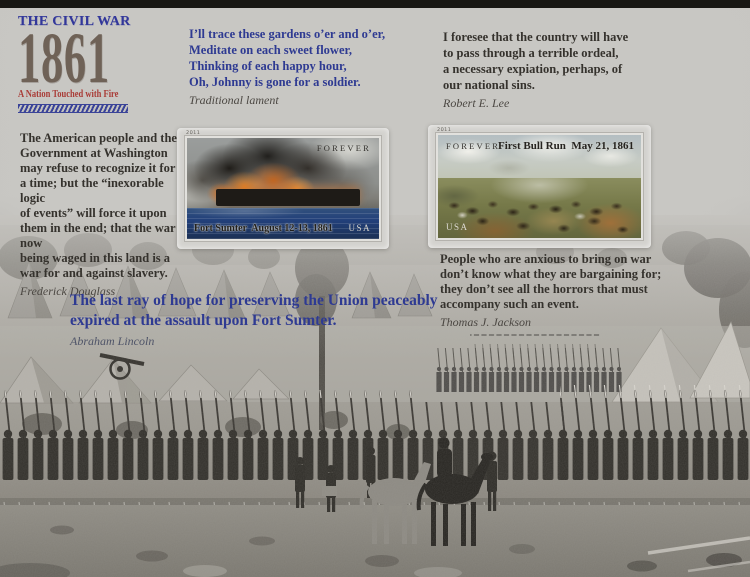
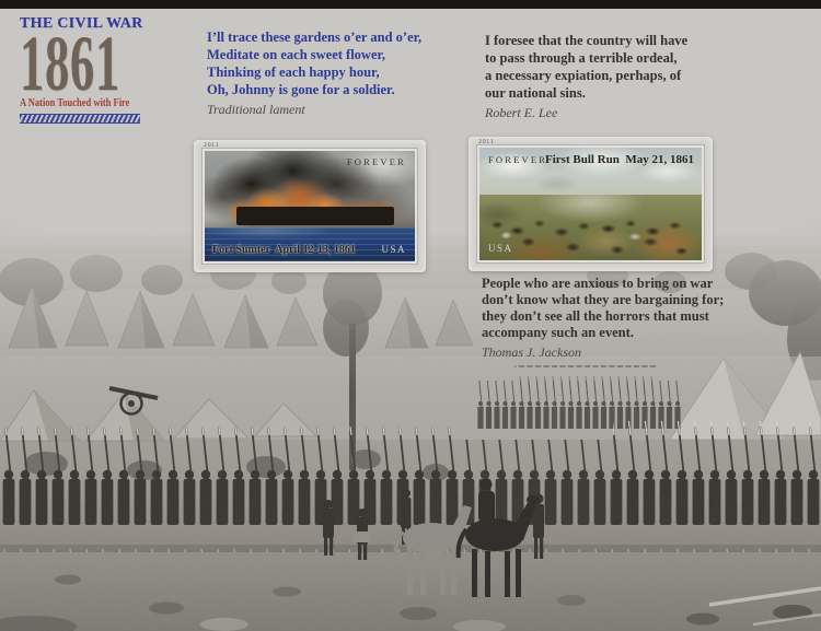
  THE CIVIL WAR
  1861
  A Nation Touched with Fire
  I’ll trace these gardens o’er and o’er,
  Meditate on each sweet flower,
  Thinking of each happy hour,
  Oh, Johnny is gone for a soldier.
  Traditional lament
  I foresee that the country will have
  to pass through a terrible ordeal,
  a necessary expiation, perhaps, of
  our national sins.
  Robert E. Lee
- The American people and the
- Government at Washington
- may refuse to recognize it for
- a time; but the “inexorable logic
- of events” will force it upon
- them in the end; that the war now
- being waged in this land is a
- war for and against slavery.
- Frederick Douglass
- The last ray of hope for preserving the Union peaceably
- expired at the assault upon Fort Sumter.
- Abraham Lincoln
  People who are anxious to bring on war
  don’t know what they are bargaining for;
  they don’t see all the horrors that must
  accompany such an event.
  Thomas J. Jackson
  FOREVER
- Fort Sumter August 12-13, 1861
+ Fort Sumter April 12-13, 1861
  USA
  FOREVER
  First Bull Run May 21, 1861
  USA
